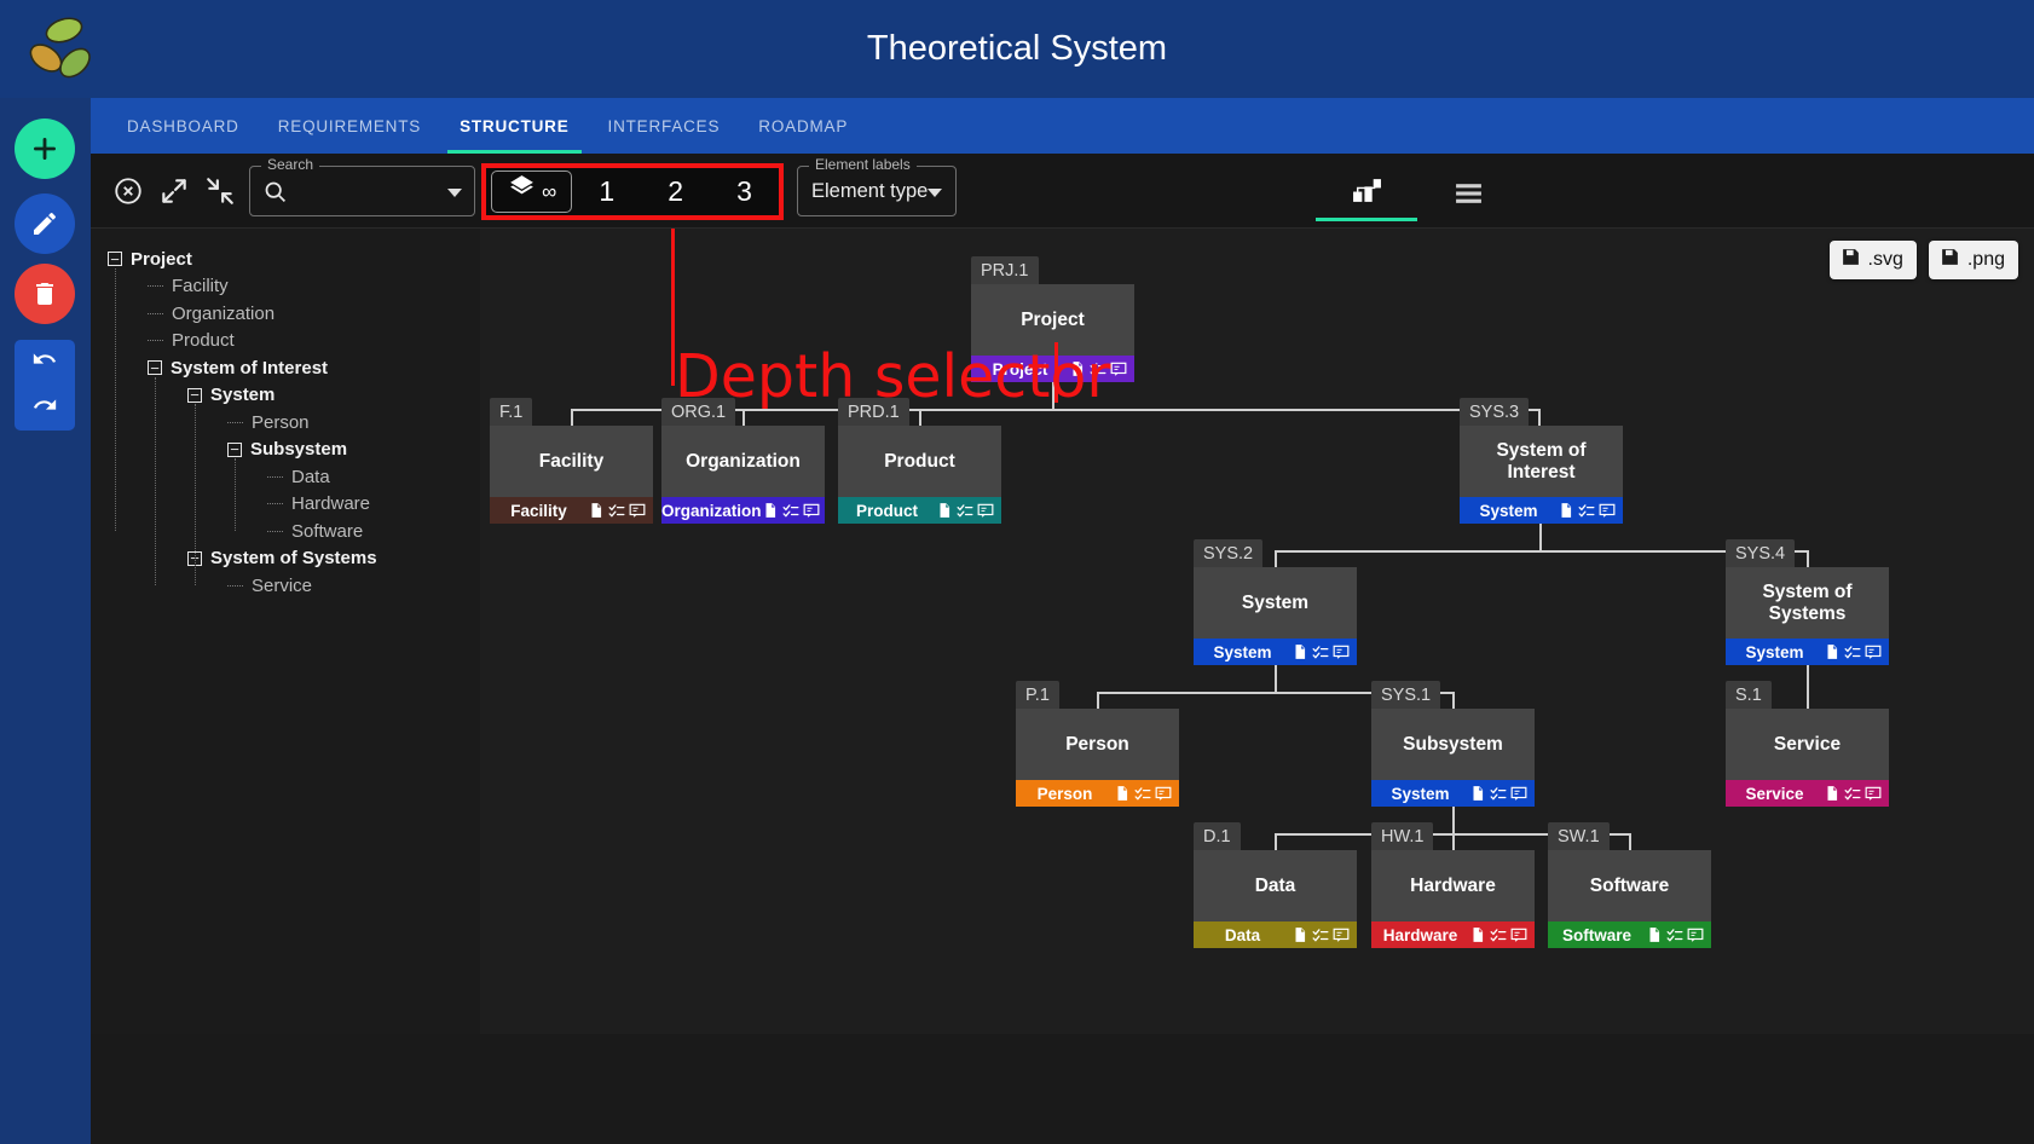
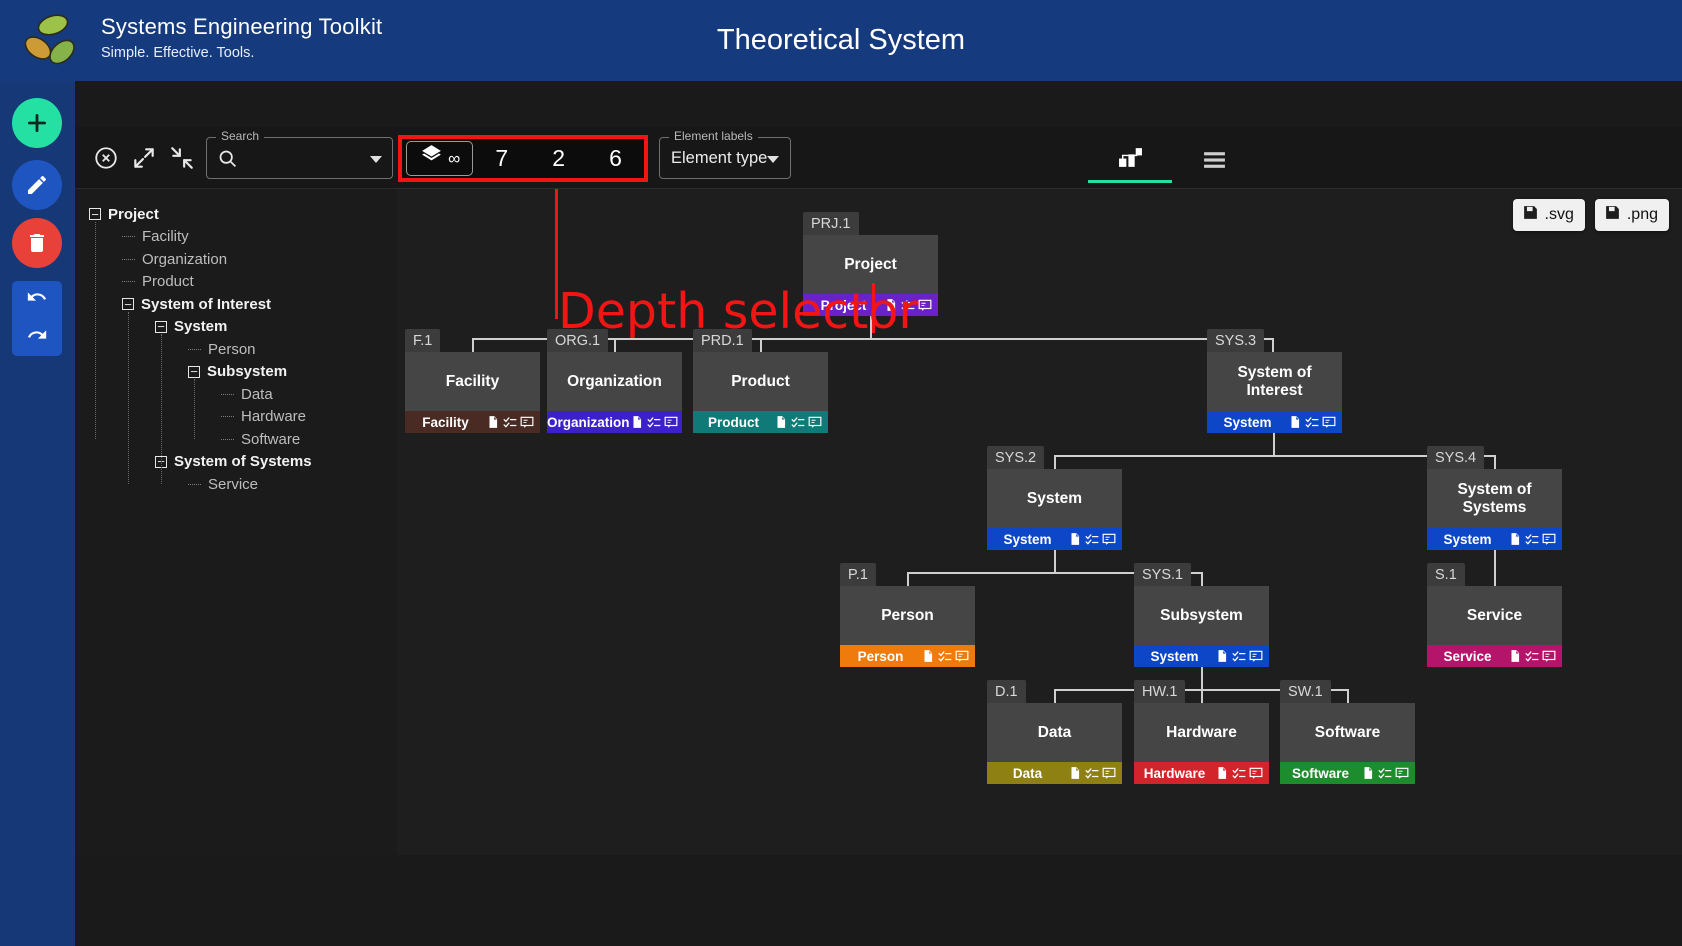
+ Systems Engineering Toolkit
+ Simple. Effective. Tools.
  Theoretical System
- DASHBOARD
- REQUIREMENTS
- STRUCTURE
- INTERFACES
- ROADMAP
  Search
  ∞
- 1
+ 7
  2
- 3
+ 6
  Element labels
  Element type
  −
  Project
  Facility
  Organization
  Product
  −
  System of Interest
  −
  System
  Person
  −
  Subsystem
  Data
  Hardware
  Software
  −
  System of Systems
  Service
  .svg
  .png
  PRJ.1
  Project
  Project
  F.1
  Facility
  Facility
  ORG.1
  Organization
  Organization
  PRD.1
  Product
  Product
  SYS.3
  System of Interest
  System
  SYS.2
  System
  System
  SYS.4
  System of Systems
  System
  P.1
  Person
  Person
  SYS.1
  Subsystem
  System
  S.1
  Service
  Service
  D.1
  Data
  Data
  HW.1
  Hardware
  Hardware
  SW.1
  Software
  Software
  Depth selector
